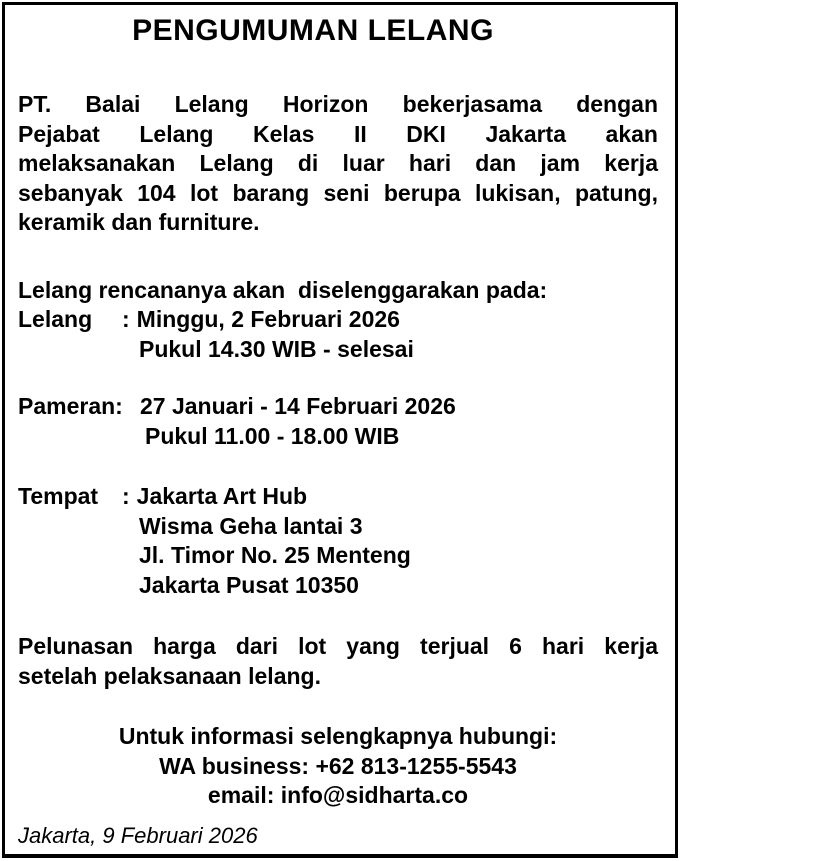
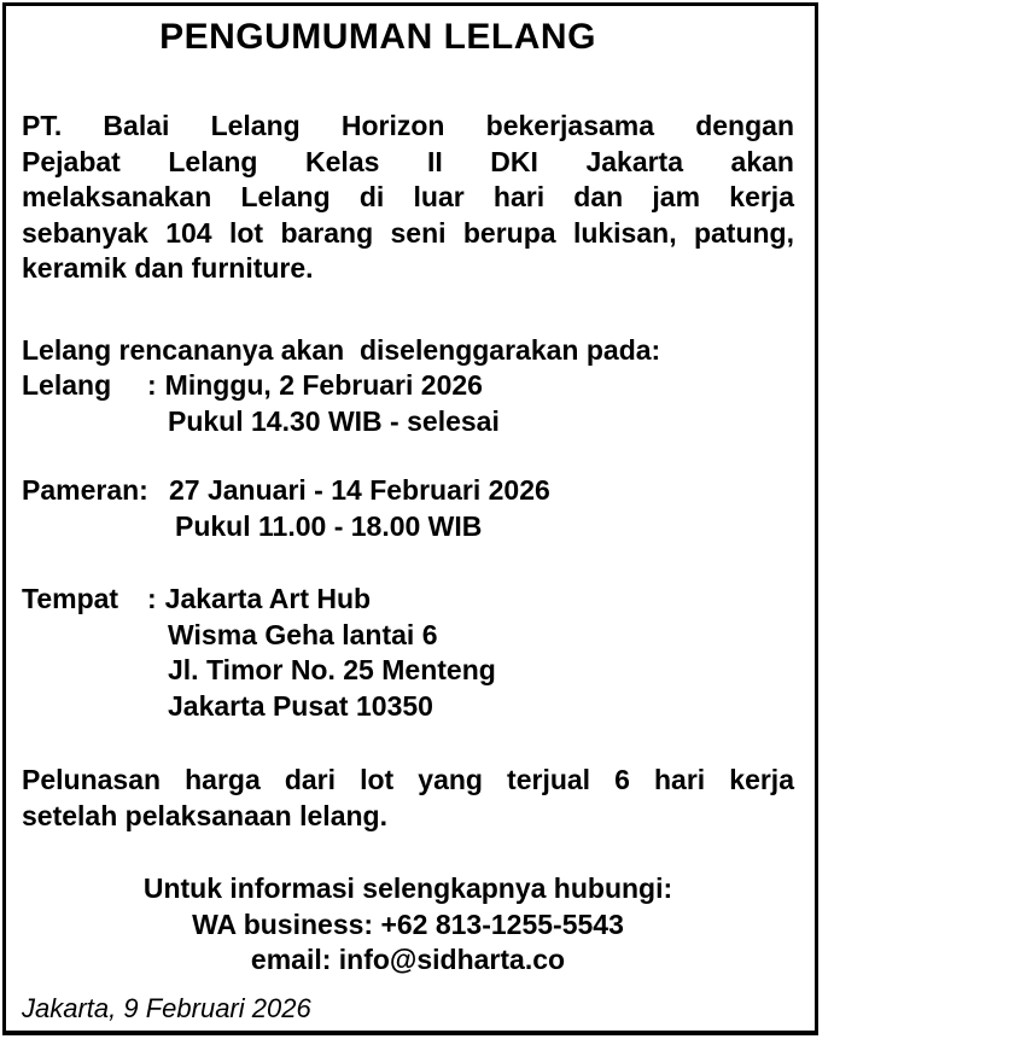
  PENGUMUMAN LELANG
  PT. Balai Lelang Horizon bekerjasama dengan
  Pejabat Lelang Kelas II DKI Jakarta akan
  melaksanakan Lelang di luar hari dan jam kerja
  sebanyak 104 lot barang seni berupa lukisan, patung,
  keramik dan furniture.
  Lelang rencananya akan diselenggarakan pada:
  Lelang : Minggu, 2 Februari 2026
  Pukul 14.30 WIB - selesai
  Pameran: 27 Januari - 14 Februari 2026
  Pukul 11.00 - 18.00 WIB
  Tempat : Jakarta Art Hub
- Wisma Geha lantai 3
+ Wisma Geha lantai 6
  Jl. Timor No. 25 Menteng
  Jakarta Pusat 10350
  Pelunasan harga dari lot yang terjual 6 hari kerja
  setelah pelaksanaan lelang.
  Untuk informasi selengkapnya hubungi:
  WA business: +62 813-1255-5543
  email: info@sidharta.co
  Jakarta, 9 Februari 2026
